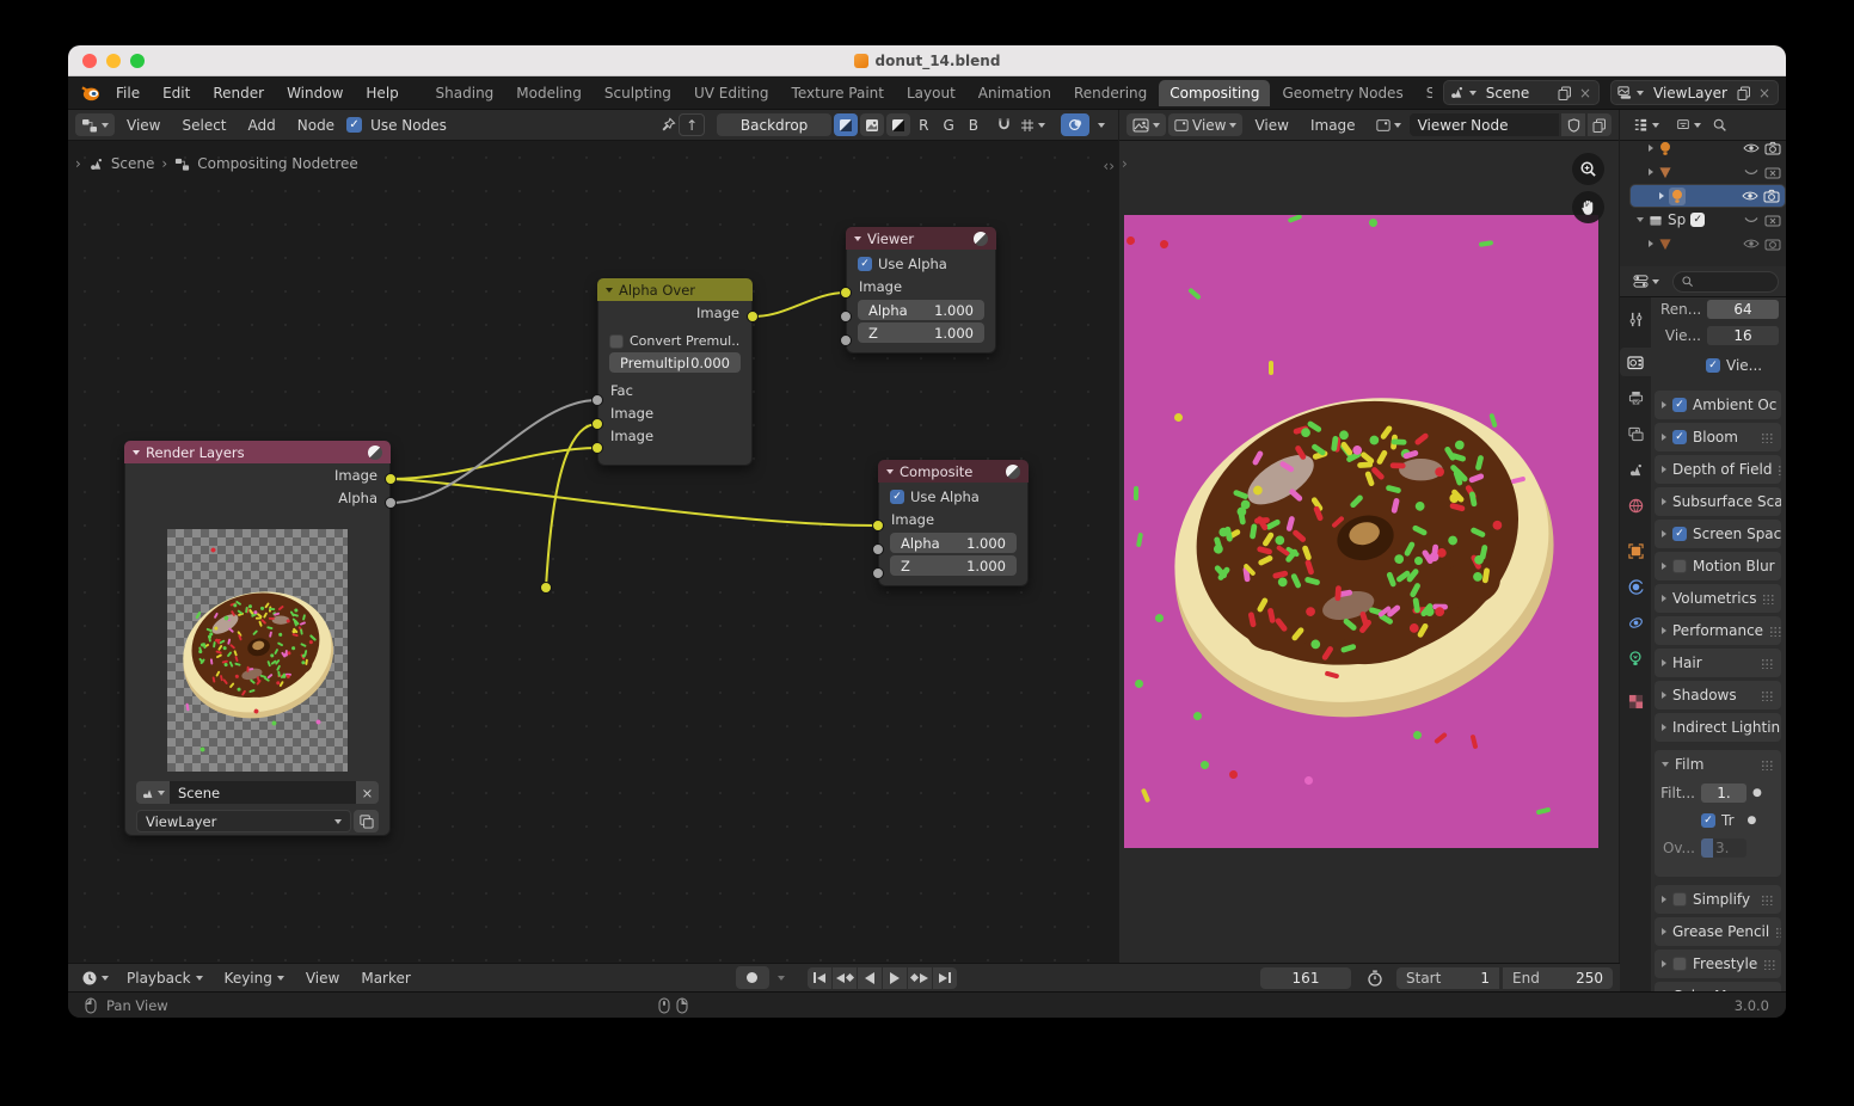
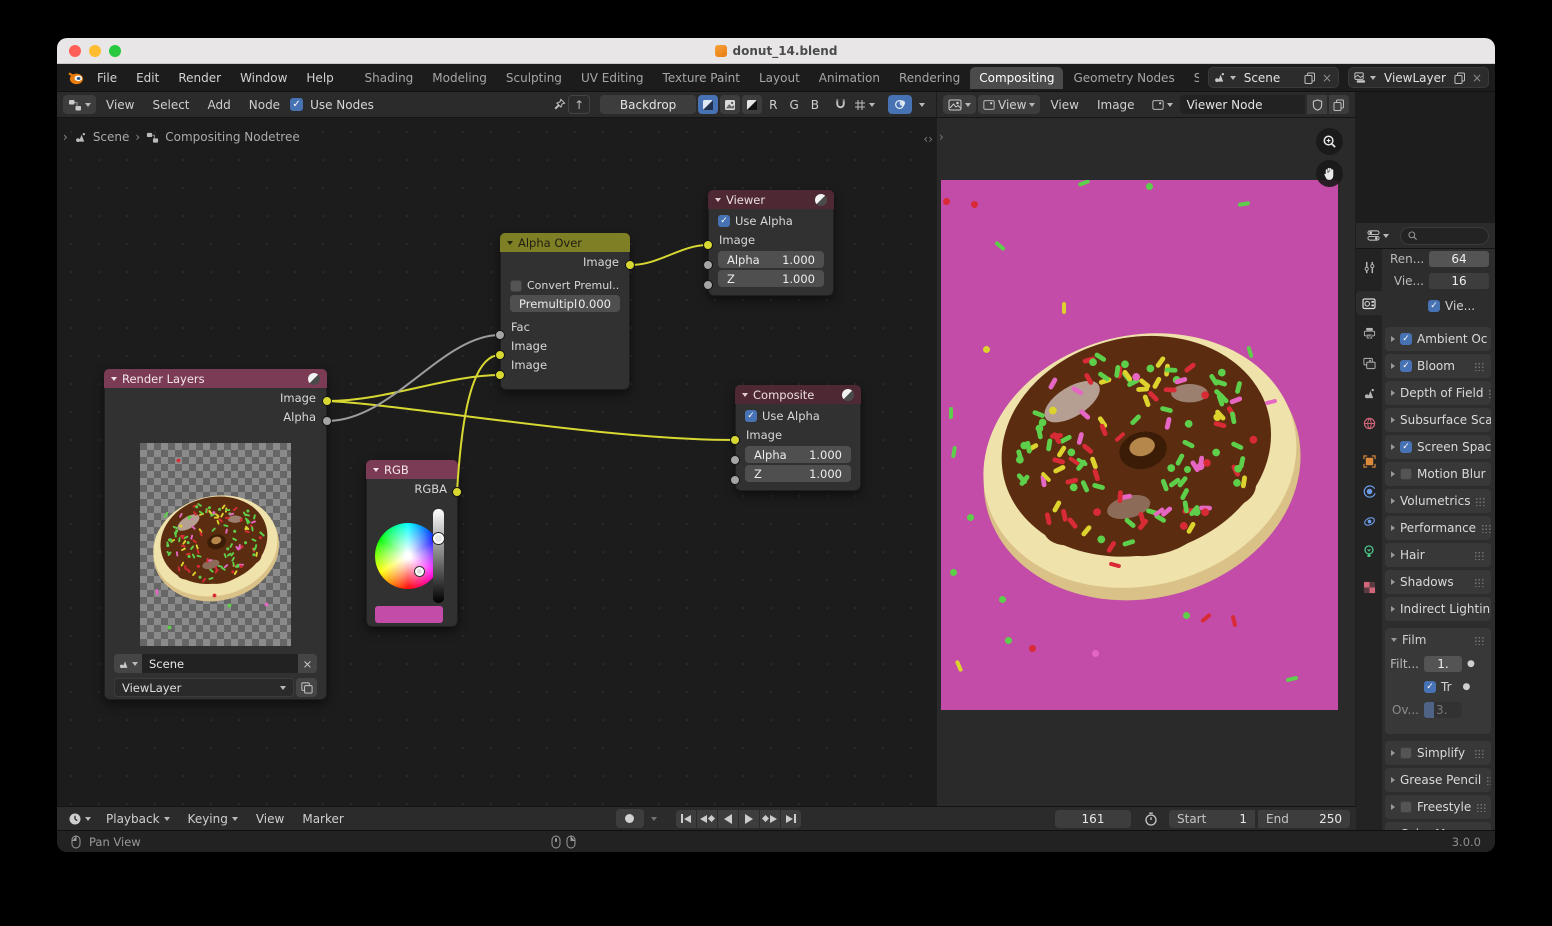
  donut_14.blend
  File
  Edit
  Render
  Window
  Help
  Shading
  Modeling
  Sculpting
  UV Editing
  Texture Paint
  Layout
  Animation
  Rendering
  Compositing
  Geometry Nodes
  S
  Scene
  ×
  ViewLayer
  ×
  View
  Select
  Add
  Node
  Use Nodes
  ↑
  Backdrop
  R
  G
  B
  ›
  Scene
  ›
  Compositing Nodetree
  ‹›
  Render Layers
  Image
  Alpha
  Scene
  ×
  ViewLayer
+ RGB
+ RGBA
  Alpha Over
  Image
  Convert Premul..
  Premultipl
  0.000
  Fac
  Image
  Image
  Viewer
  Use Alpha
  Image
  Alpha
  1.000
  Z
  1.000
  Composite
  Use Alpha
  Image
  Alpha
  1.000
  Z
  1.000
  View
  View
  Image
  Viewer Node
  ›
- Sp
- ✓
  Ren...
  64
  Vie...
  16
  Vie...
  Ambient Oc
  Bloom
  Depth of Field
  Subsurface Sca
  Screen Spac
  Motion Blur
  Volumetrics
  Performance
  Hair
  Shadows
  Indirect Lightin
  Film
  Filt...
  1.
  ●
  Tr
  ●
  Ov...
  3.
  Simplify
  Grease Pencil
  Freestyle
  Playback
  Keying
  View
  Marker
  161
  Start
  1
  End
  250
  Pan View
  3.0.0
